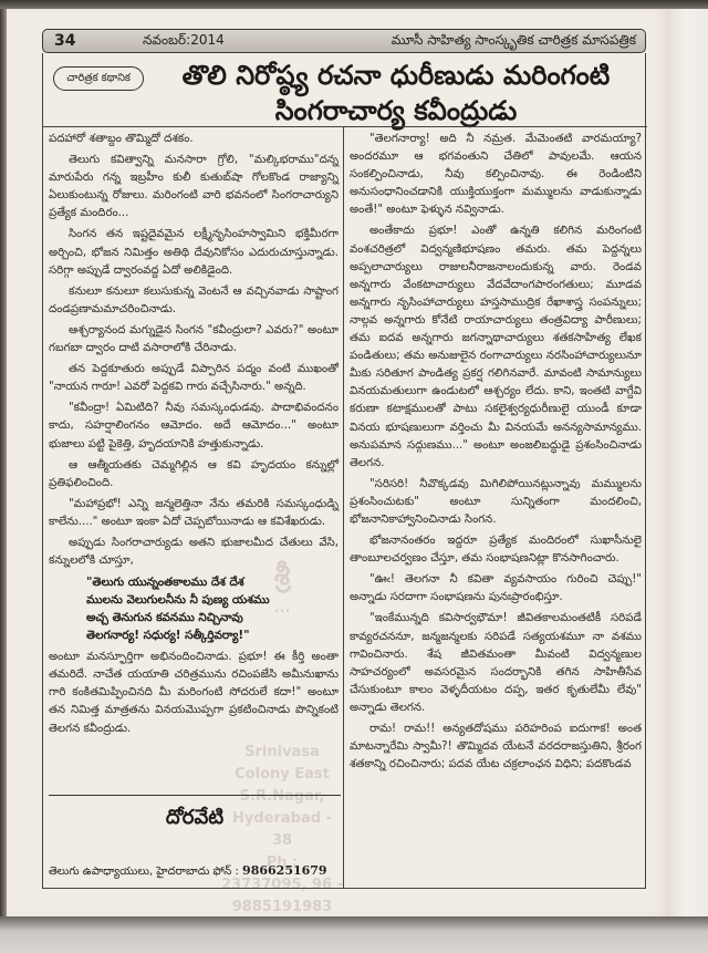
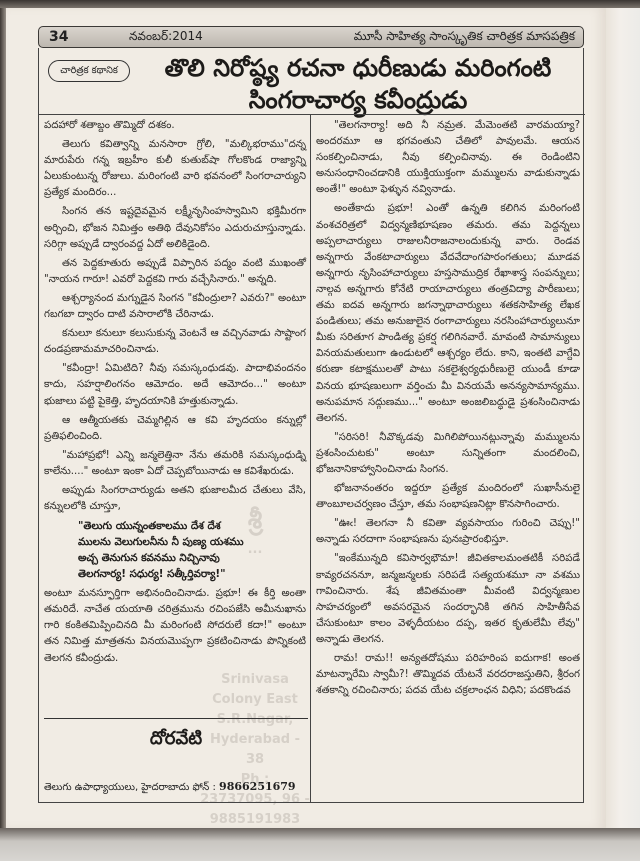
  శ్రీ
  ...
  Srinivasa Colony East
  S.R.Nagar, Hyderabad - 38
  Ph : 23737095, 96 - 9885191983
  34
  నవంబర్:2014
  మూసీ సాహిత్య సాంస్కృతిక చారిత్రక మాసపత్రిక
  చారిత్రక కథానిక
  తొలి నిరోష్ఠ్య రచనా ధురీణుడు మరింగంటి
  సింగరాచార్య కవీంద్రుడు
  పదహారో శతాబ్దం తొమ్మిదో దశకం.
  తెలుగు కవిత్వాన్ని మనసారా గ్రోలి, "మల్కిభరాము"దన్న మారుపేరు గన్న ఇబ్రహీం కులీ కుతుబ్‌షా గోలకొండ రాజ్యాన్ని ఏలుకుంటున్న రోజులు. మరింగంటి వారి భవనంలో సింగరాచార్యుని ప్రత్యేక మందిరం...
  సింగన తన ఇష్టదైవమైన లక్ష్మీనృసింహస్వామిని భక్తిమీరగా అర్చించి, భోజన నిమిత్తం అతిథి దేవునికోసం ఎదురుచూస్తున్నాడు. సరిగ్గా అప్పుడే ద్వారంవద్ద ఏదో అలికిడైంది.
- కనులూ కనులూ కలుసుకున్న వెంటనే ఆ వచ్చినవాడు సాష్టాంగ దండప్రణామమాచరించినాడు.
+ తన పెద్దకూతురు అప్పుడే విప్పారిన పద్మం వంటి ముఖంతో "నాయన గారూ! ఎవరో పెద్దకవి గారు వచ్చేసినారు." అన్నది.
  ఆశ్చర్యానంద మగ్నుడైన సింగన "కవీంద్రులా? ఎవరు?" అంటూ గబగబా ద్వారం దాటి వసారాలోకి చేరినాడు.
- తన పెద్దకూతురు అప్పుడే విప్పారిన పద్మం వంటి ముఖంతో "నాయన గారూ! ఎవరో పెద్దకవి గారు వచ్చేసినారు." అన్నది.
+ కనులూ కనులూ కలుసుకున్న వెంటనే ఆ వచ్చినవాడు సాష్టాంగ దండప్రణామమాచరించినాడు.
  "కవీంద్రా! ఏమిటిది? నీవు సమస్కంధుడవు. పాదాభివందనం కాదు, సహర్షాలింగనం ఆమోదం. అదే ఆమోదం..." అంటూ భుజాలు పట్టి పైకెత్తి, హృదయానికి హత్తుకున్నాడు.
  ఆ ఆత్మీయతకు చెమ్మగిల్లిన ఆ కవి హృదయం కన్నుల్లో ప్రతిఫలించింది.
  "మహాప్రభో! ఎన్ని జన్మలెత్తినా నేను తమరికి సమస్కంధుడ్ని కాలేను...." అంటూ ఇంకా ఏదో చెప్పబోయినాడు ఆ కవిశేఖరుడు.
  అప్పుడు సింగరాచార్యుడు అతని భుజాలమీద చేతులు వేసి, కన్నులలోకి చూస్తూ,
  "తెలుగు యున్నంతకాలము దేశ దేశ
  ములను వెలుగులనీను నీ పుణ్య యశము
  అచ్చ తెనుగున కవనము నిచ్చినావు
  తెలగనార్య! సధుర్య! సత్కీర్తివర్యా!"
  అంటూ మనస్ఫూర్తిగా అభినందించినాడు. ప్రభూ! ఈ కీర్తి అంతా తమరిదే. నాచేత యయాతి చరిత్రమును రచింపజేసి అమీనుఖాను గారి కంకితమిప్పించినది మీ మరింగంటి సోదరులే కదా!" అంటూ తన నిమిత్త మాత్రతను వినయమొప్పగా ప్రకటించినాడు పొన్నికంటి తెలగన కవీంద్రుడు.
  దోరవేటి
  తెలుగు ఉపాధ్యాయులు, హైదరాబాదు ఫోన్ : 9866251679
  "తెలగనార్యా! అది నీ నమ్రత. మేమెంతటి వారమయ్యా? అందరమూ ఆ భగవంతుని చేతిలో పావులమే. ఆయన సంకల్పించినాడు, నీవు కల్పించినావు. ఈ రెండింటిని అనుసంధానించడానికి యుక్తియుక్తంగా మమ్ములను వాడుకున్నాడు అంతే!" అంటూ ఫెళ్ళున నవ్వినాడు.
  అంతేకాదు ప్రభూ! ఎంతో ఉన్నతి కలిగిన మరింగంటి వంశచరిత్రలో విద్వన్మణిభూషణం తమరు. తమ పెద్దన్నలు అప్పలాచార్యులు రాజులనీరాజనాలందుకున్న వారు. రెండవ అన్నగారు వేంకటాచార్యులు వేదవేదాంగపారంగతులు; మూడవ అన్నగారు నృసింహాచార్యులు హస్తసాముద్రిక రేఖాశాస్త్ర సంపన్నులు; నాల్గవ అన్నగారు కోనేటి రాయాచార్యులు తంత్రవిద్యా పారీణులు; తమ ఐదవ అన్నగారు జగన్నాథాచార్యులు శతకసాహిత్య లేఖక పండితులు; తమ అనుజులైన రంగాచార్యులు నరసింహాచార్యులునూ మీకు సరితూగ పాండిత్య ప్రకర్ష గలిగినవారే. మావంటి సామాన్యులు వినయమతులుగా ఉండుటలో ఆశ్చర్యం లేదు. కాని, ఇంతటి వాగ్దేవి కరుణా కటాక్షములతో పాటు సకలైశ్వర్యధురీణులై యుండీ కూడా వినయ భూషణులుగా వర్తించు మీ వినయమే అనన్యసామాన్యము. అనుపమాన సద్గుణము..." అంటూ అంజలిబద్ధుడై ప్రశంసించినాడు తెలగన.
  "సరిసరి! నీవొక్కడవు మిగిలిపోయినట్లున్నావు మమ్ములను ప్రశంసించుటకు" అంటూ సున్నితంగా మందలించి, భోజనానికాహ్వానించినాడు సింగన.
  భోజనానంతరం ఇద్దరూ ప్రత్యేక మందిరంలో సుఖాసీనులై తాంబూలచర్వణం చేస్తూ, తమ సంభాషణనిట్లా కొనసాగించారు.
  "ఊఁ! తెలగనా నీ కవితా వ్యవసాయం గురించి చెప్పు!" అన్నాడు సరదాగా సంభాషణను పునఃప్రారంభిస్తూ.
  "ఇంకేమున్నది కవిసార్వభౌమా! జీవితకాలమంతటికీ సరిపడే కావ్యరచననూ, జన్మజన్మలకు సరిపడే సత్యయశమూ నా వశము గావించినారు. శేష జీవితమంతా మీవంటి విద్వన్మణుల సాహచర్యంలో అవసరమైన సందర్భానికి తగిన సాహితీసేవ చేసుకుంటూ కాలం వెళ్ళదీయటం దప్ప, ఇతర కృతులేమీ లేవు" అన్నాడు తెలగన.
  రామ! రామ!! అన్యతదోషము పరిహరింప ఐదుగాక! అంత మాటన్నారేమి స్వామీ?! తొమ్మిదవ యేటనే వరదరాజస్తుతిని, శ్రీరంగ శతకాన్ని రచించినారు; పదవ యేట చక్రలాంఛన విధిని; పదకొండవ
